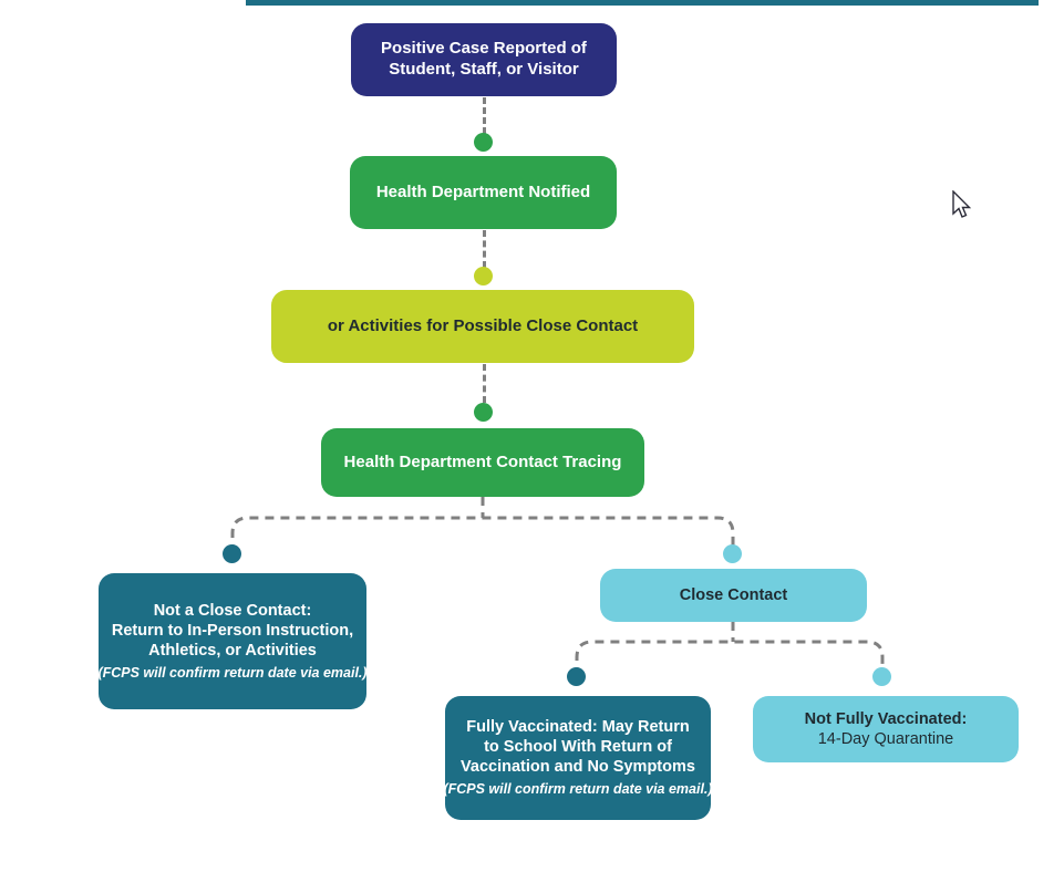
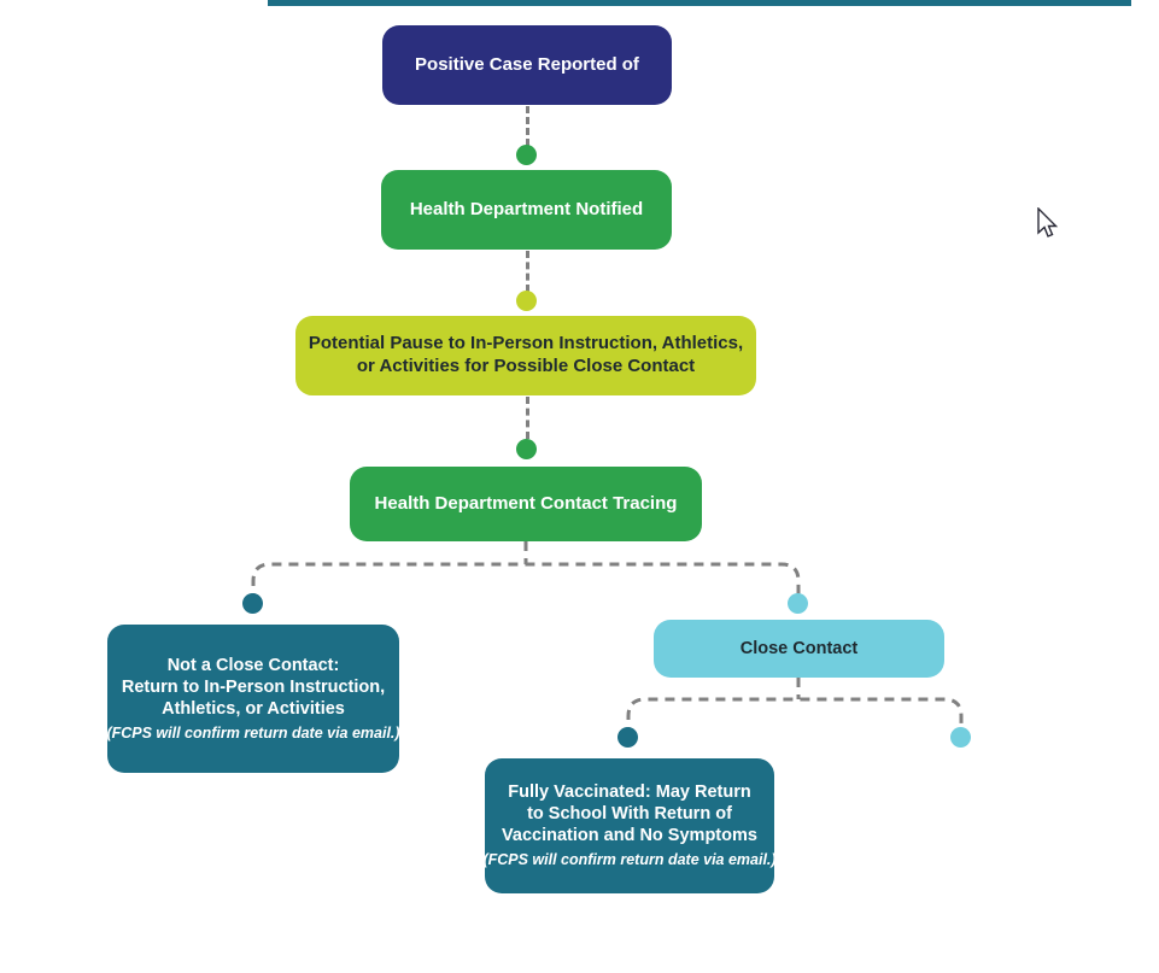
  Positive Case Reported of
- Student, Staff, or Visitor
  Health Department Notified
+ Potential Pause to In-Person Instruction, Athletics,
  or Activities for Possible Close Contact
  Health Department Contact Tracing
  Not a Close Contact:
  Return to In-Person Instruction,
  Athletics, or Activities
  (FCPS will confirm return date via email.)
  Close Contact
  Fully Vaccinated: May Return
  to School With Return of
  Vaccination and No Symptoms
  (FCPS will confirm return date via email.)
- Not Fully Vaccinated:
- 14-Day Quarantine
